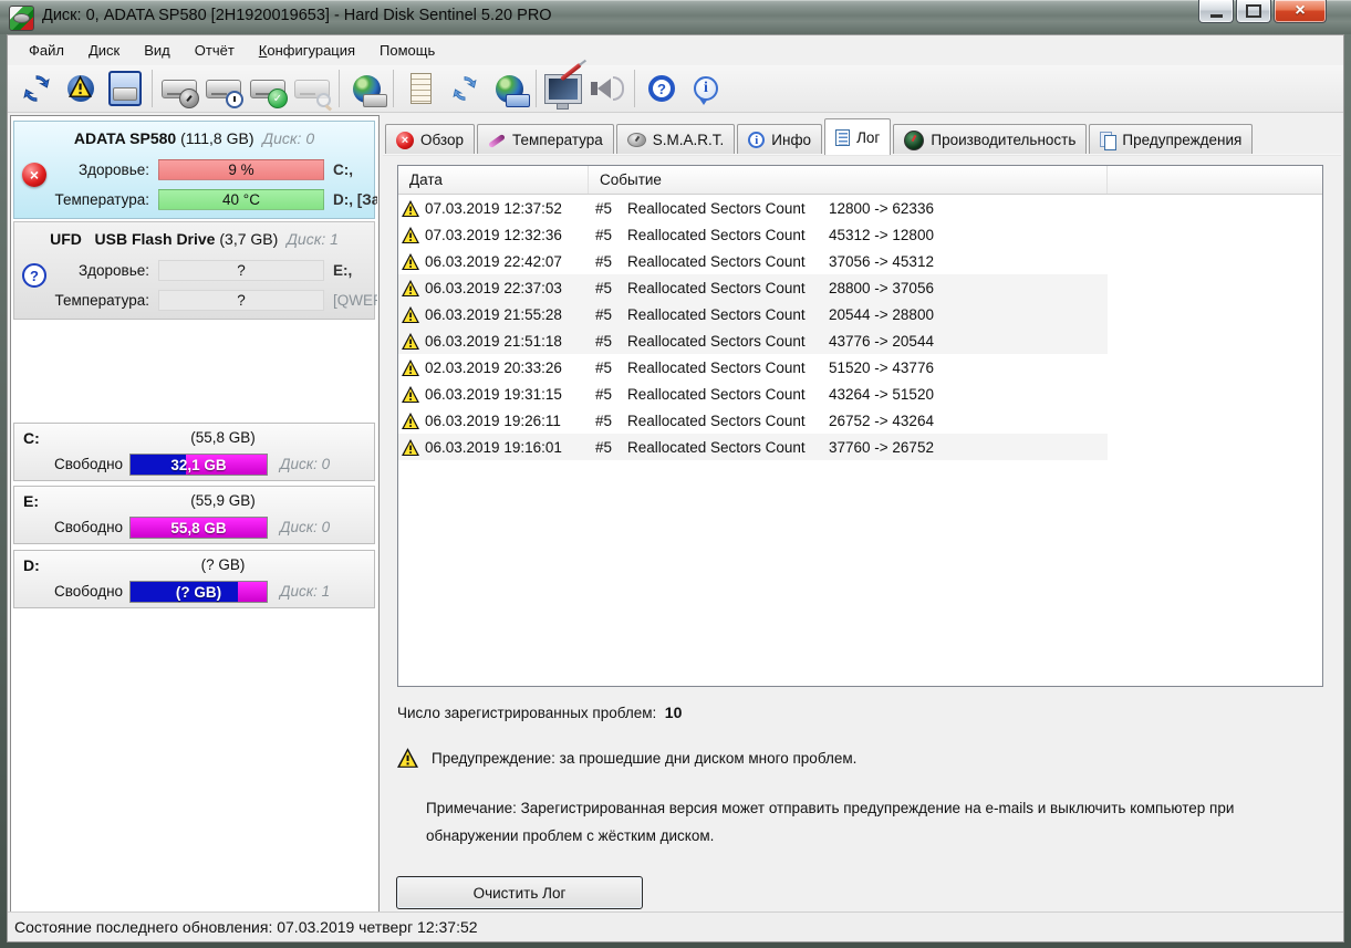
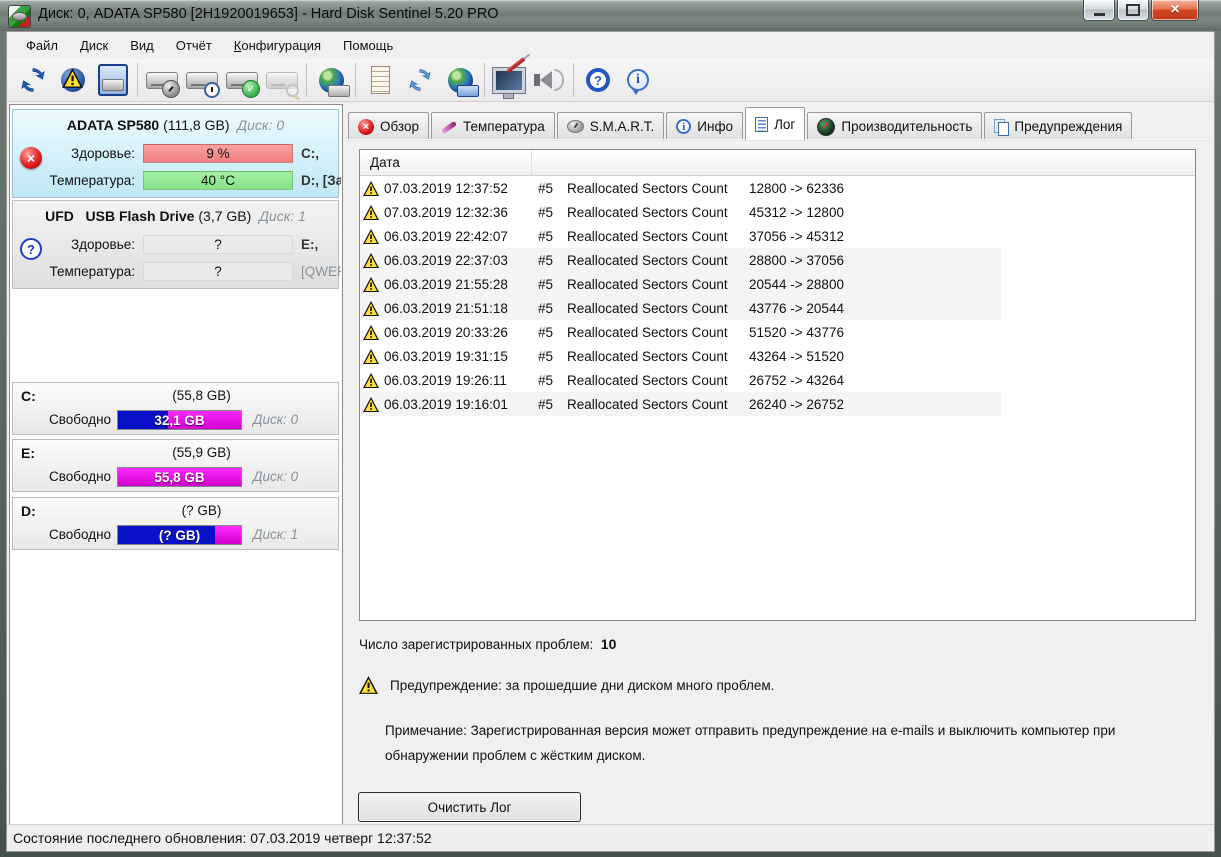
  Диск: 0, ADATA SP580 [2H1920019653] - Hard Disk Sentinel 5.20 PRO
  ×
  Файл
  Диск
  Вид
  Отчёт
  Конфигурация
  Помощь
  ✓
  ?
  i
  ADATA SP580 (111,8 GB) Диск: 0
  ×
  Здоровье:
  9 %
  C:,
  Температура:
  40 °C
  D:, [За
  UFD USB Flash Drive (3,7 GB) Диск: 1
  ?
  Здоровье:
  ?
  E:,
  Температура:
  ?
  C:
  (55,8 GB)
  Свободно
  32,1 GB
  Диск: 0
  E:
  (55,9 GB)
  Свободно
  55,8 GB
  Диск: 0
  D:
  (? GB)
  Свободно
  (? GB)
  Диск: 1
  ×
  Обзор
  Температура
  S.M.A.R.T.
  i
  Инфо
  Лог
  Производительность
  Предупреждения
  Дата
- Событие
  07.03.2019 12:37:52
  #5
  Reallocated Sectors Count
  12800 -> 62336
  07.03.2019 12:32:36
  #5
  Reallocated Sectors Count
  45312 -> 12800
  06.03.2019 22:42:07
  #5
  Reallocated Sectors Count
  37056 -> 45312
  06.03.2019 22:37:03
  #5
  Reallocated Sectors Count
  28800 -> 37056
  06.03.2019 21:55:28
  #5
  Reallocated Sectors Count
  20544 -> 28800
  06.03.2019 21:51:18
  #5
  Reallocated Sectors Count
  43776 -> 20544
- 02.03.2019 20:33:26
+ 06.03.2019 20:33:26
  #5
  Reallocated Sectors Count
  51520 -> 43776
  06.03.2019 19:31:15
  #5
  Reallocated Sectors Count
  43264 -> 51520
  06.03.2019 19:26:11
  #5
  Reallocated Sectors Count
  26752 -> 43264
  06.03.2019 19:16:01
  #5
  Reallocated Sectors Count
- 37760 -> 26752
+ 26240 -> 26752
  Число зарегистрированных проблем: 10
  Предупреждение: за прошедшие дни диском много проблем.
  Примечание: Зарегистрированная версия может отправить предупреждение на e-mails и выключить компьютер при обнаружении проблем с жёстким диском.
  Очистить Лог
  Состояние последнего обновления: 07.03.2019 четверг 12:37:52
